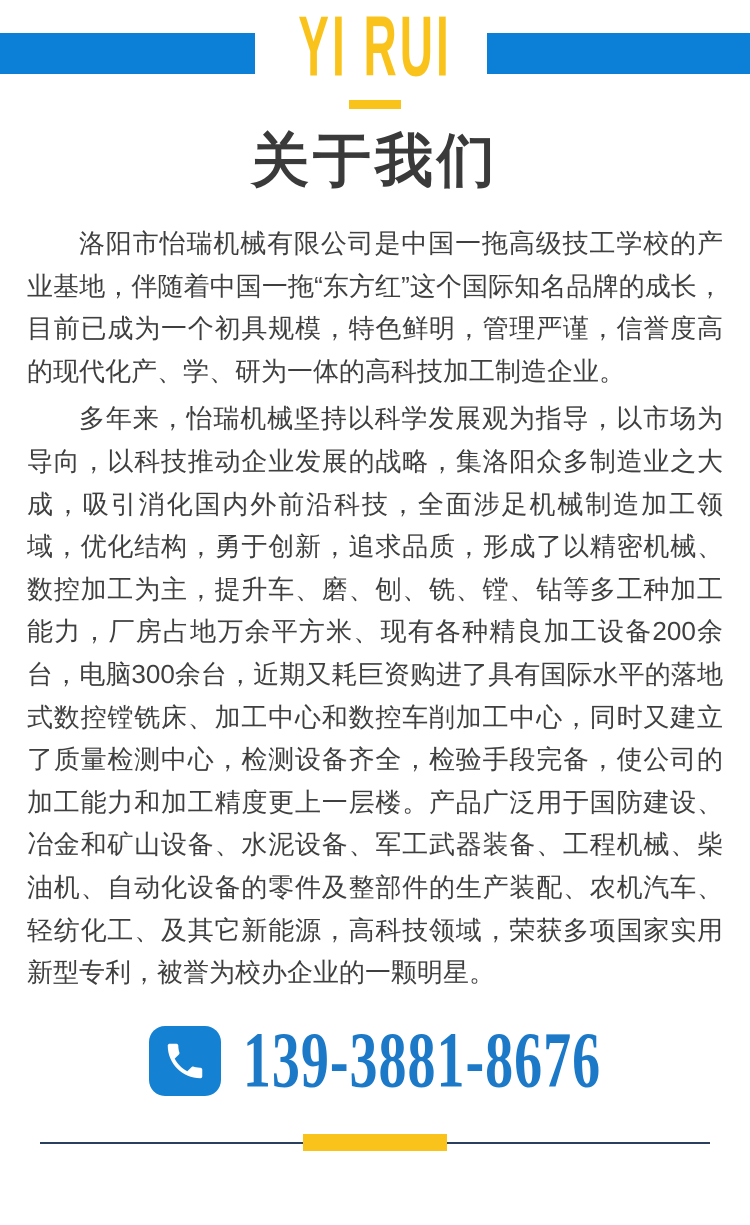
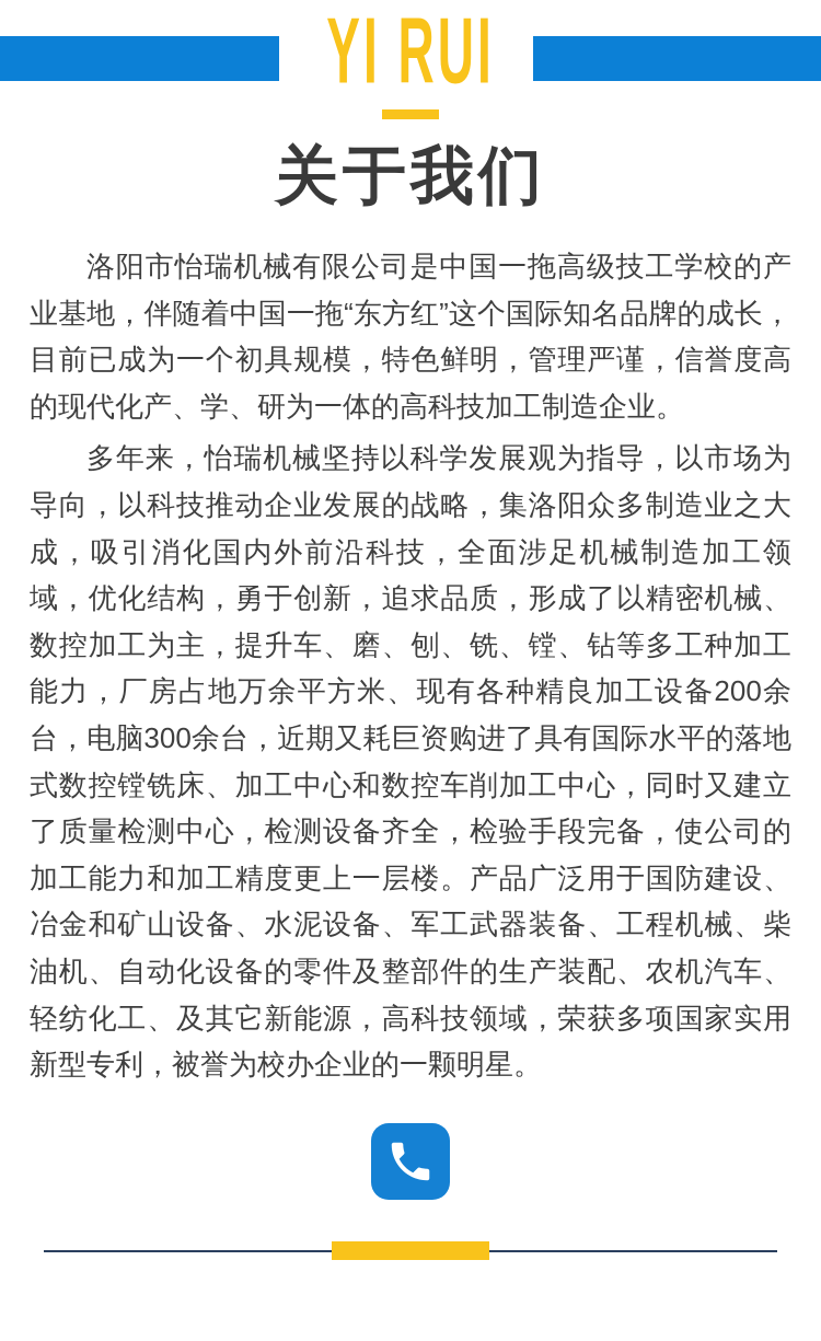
  YI RUI
  关于我们
  洛阳市怡瑞机械有限公司是中国一拖高级技工学校的产业基地，伴随着中国一拖“东方红”这个国际知名品牌的成长，目前已成为一个初具规模，特色鲜明，管理严谨，信誉度高的现代化产、学、研为一体的高科技加工制造企业。
  多年来，怡瑞机械坚持以科学发展观为指导，以市场为导向，以科技推动企业发展的战略，集洛阳众多制造业之大成，吸引消化国内外前沿科技，全面涉足机械制造加工领域，优化结构，勇于创新，追求品质，形成了以精密机械、数控加工为主，提升车、磨、刨、铣、镗、钻等多工种加工能力，厂房占地万余平方米、现有各种精良加工设备200余台，电脑300余台，近期又耗巨资购进了具有国际水平的落地式数控镗铣床、加工中心和数控车削加工中心，同时又建立了质量检测中心，检测设备齐全，检验手段完备，使公司的加工能力和加工精度更上一层楼。产品广泛用于国防建设、冶金和矿山设备、水泥设备、军工武器装备、工程机械、柴油机、自动化设备的零件及整部件的生产装配、农机汽车、轻纺化工、及其它新能源，高科技领域，荣获多项国家实用新型专利，被誉为校办企业的一颗明星。
- 139-3881-8676
